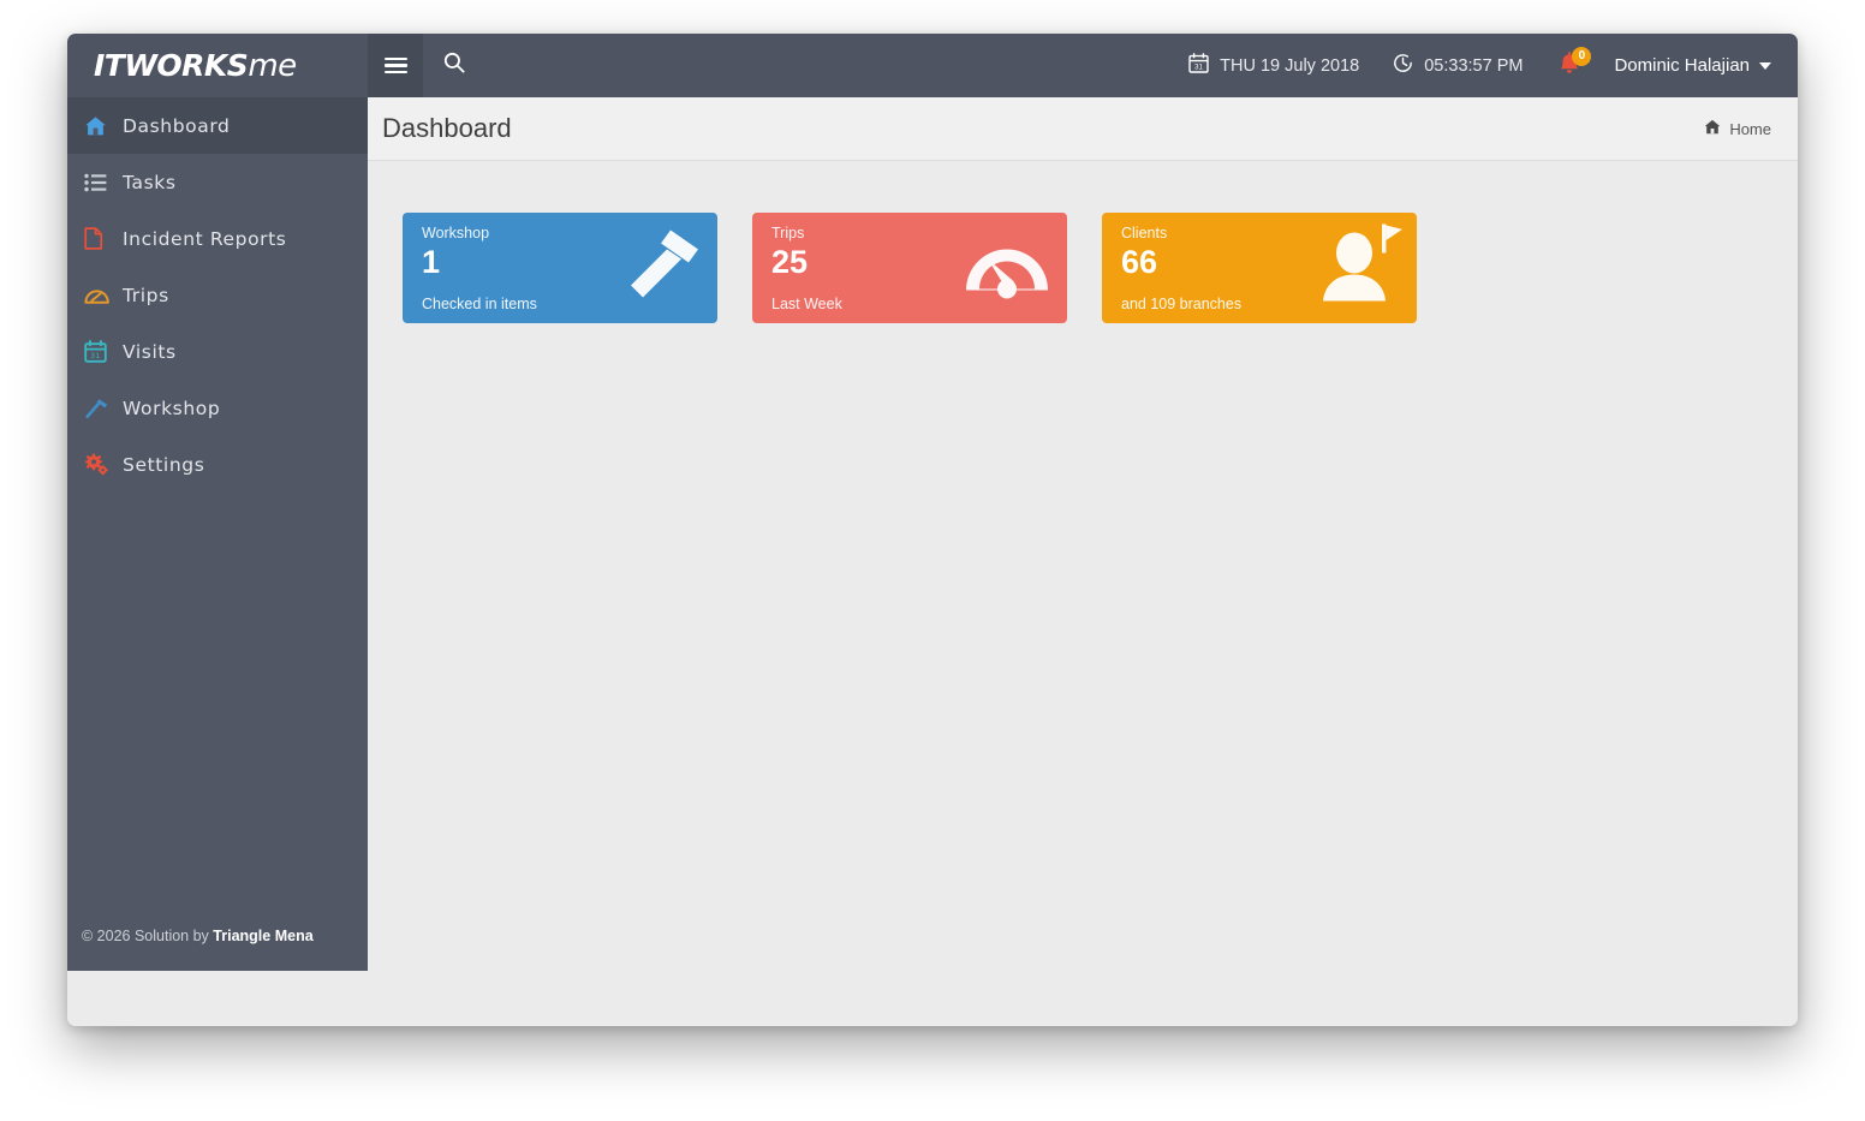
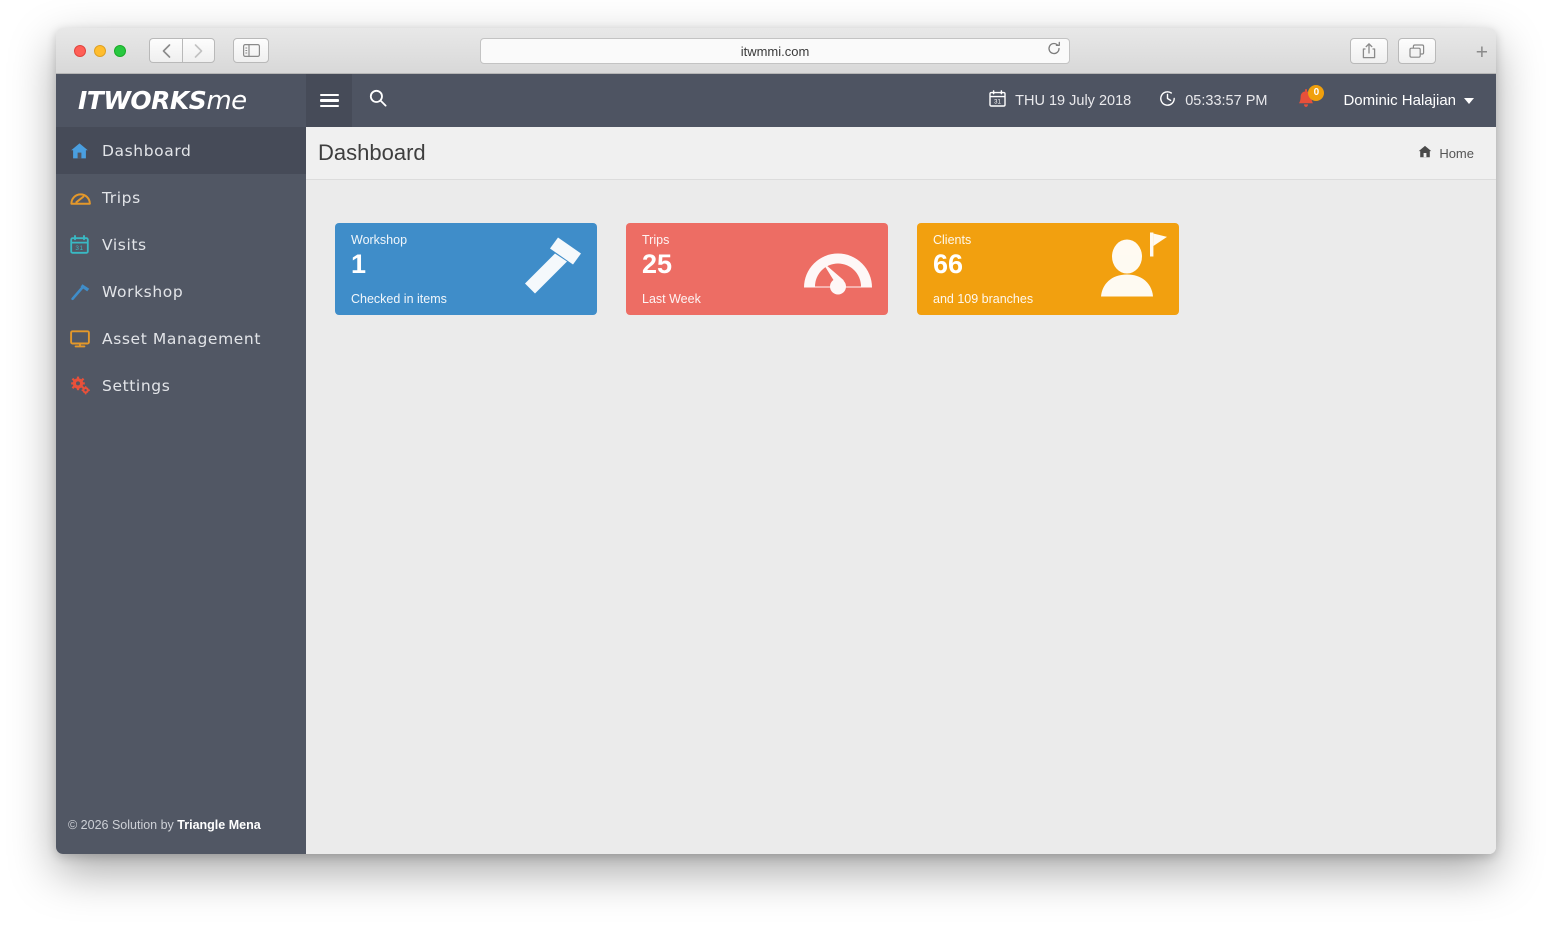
+ itwmmi.com
+ +
  ITWORKSme
  THU 19 July 2018
  05:33:57 PM
  0
  Dominic Halajian
  Dashboard
- Tasks
- Incident Reports
  Trips
  Visits
  Workshop
+ Asset Management
  Settings
  © 2026 Solution by Triangle Mena
  Dashboard
  Home
  Workshop
  1
  Checked in items
  Trips
  25
  Last Week
  Clients
  66
  and 109 branches
